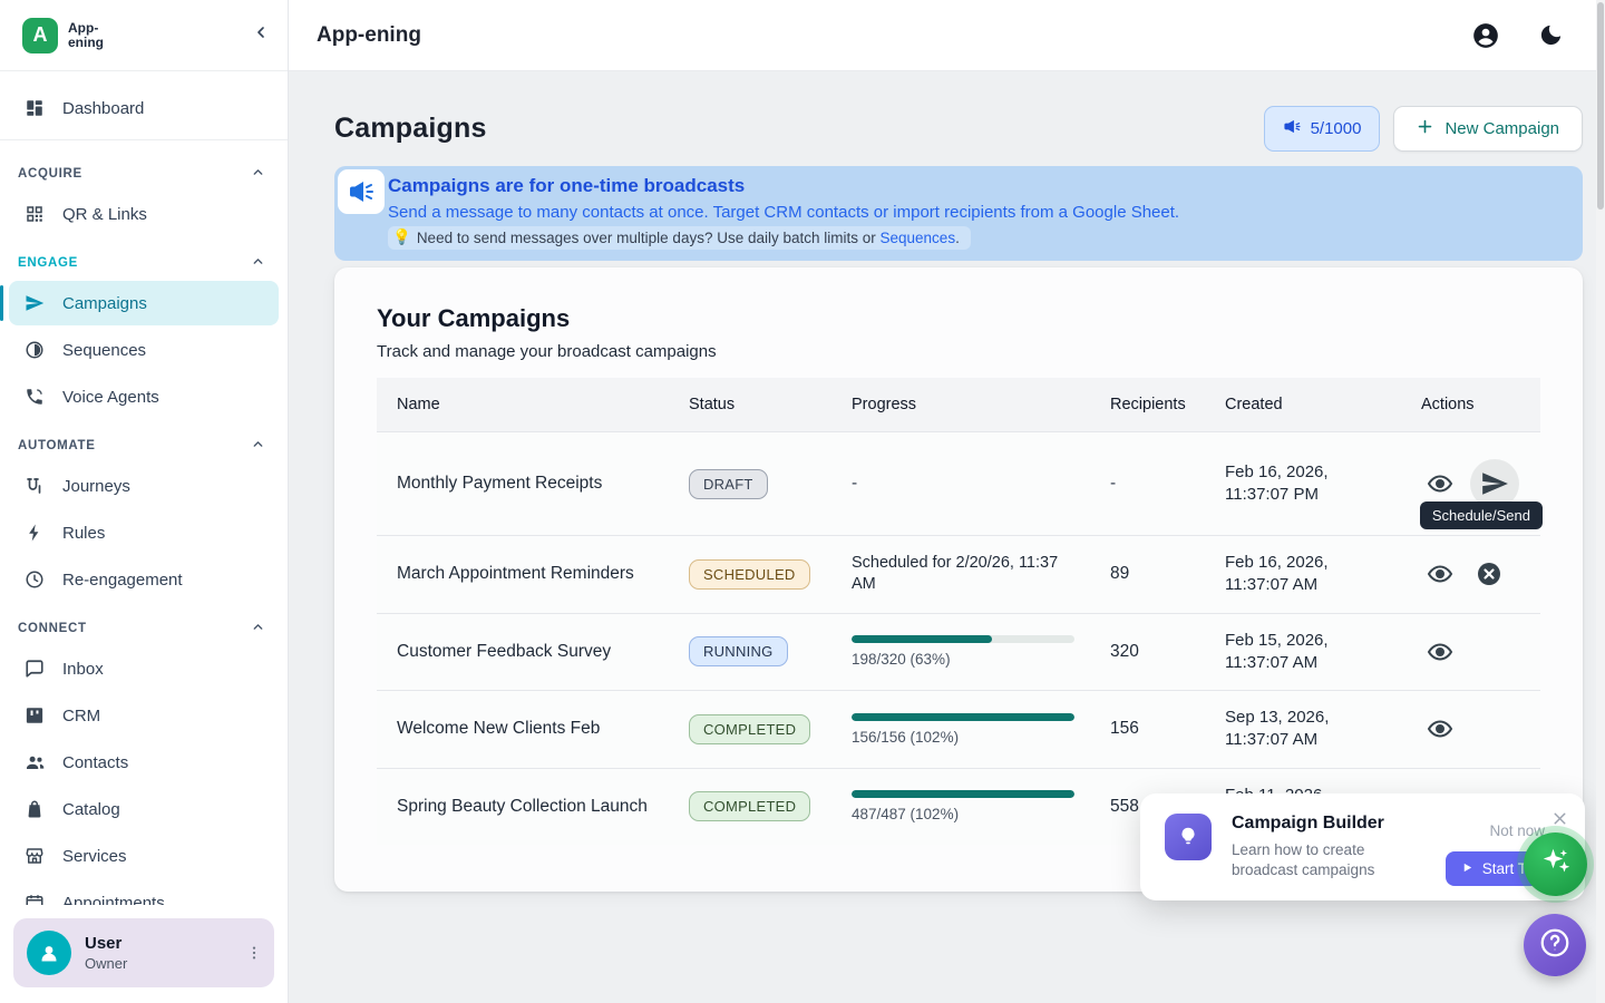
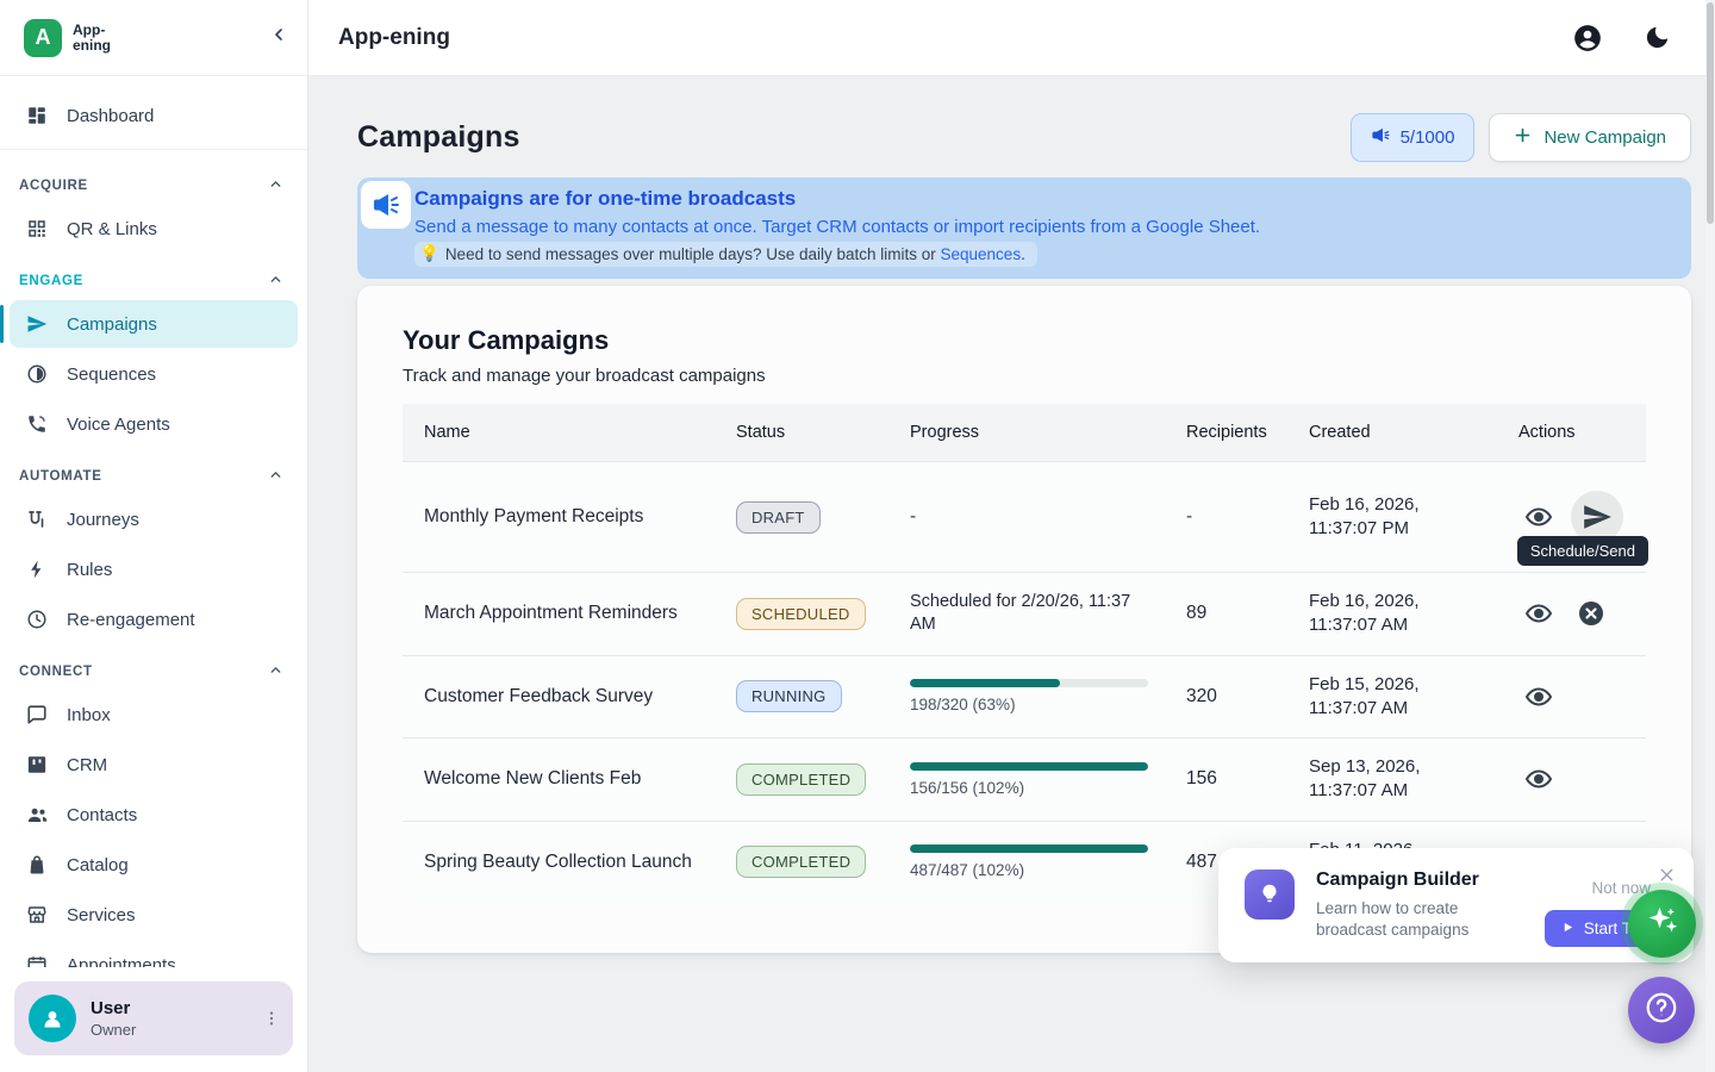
  A
  App-
  ening
  Dashboard
  ACQUIRE
  QR & Links
  ENGAGE
  Campaigns
  Sequences
  Voice Agents
  AUTOMATE
  Journeys
  Rules
  Re-engagement
  CONNECT
  Inbox
  CRM
  Contacts
  Catalog
  Services
  Appointments
  User
  Owner
  App-ening
  Campaigns
  5/1000
  New Campaign
  Campaigns are for one-time broadcasts
  Send a message to many contacts at once. Target CRM contacts or import recipients from a Google Sheet.
  💡
  Need to send messages over multiple days? Use daily batch limits or Sequences.
  Your Campaigns
  Track and manage your broadcast campaigns
  Name	Status	Progress	Recipients	Created	Actions
  Monthly Payment Receipts	DRAFT	-	-	Feb 16, 2026, 11:37:07 PM	Schedule/Send
  March Appointment Reminders	SCHEDULED	Scheduled for 2/20/26, 11:37 AM	89	Feb 16, 2026, 11:37:07 AM
  Customer Feedback Survey	RUNNING	198/320 (63%)	320	Feb 15, 2026, 11:37:07 AM
  Welcome New Clients Feb	COMPLETED	156/156 (102%)	156	Sep 13, 2026, 11:37:07 AM
- Spring Beauty Collection Launch	COMPLETED	487/487 (102%)	558
+ Spring Beauty Collection Launch	COMPLETED	487/487 (102%)	487
  Campaign Builder
  Learn how to create broadcast campaigns
  Not now
